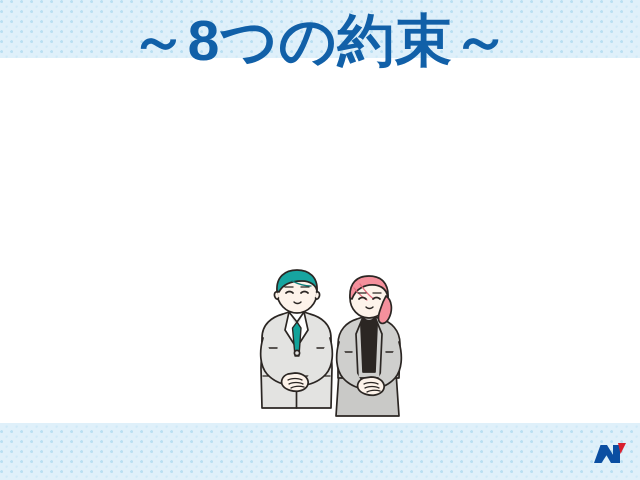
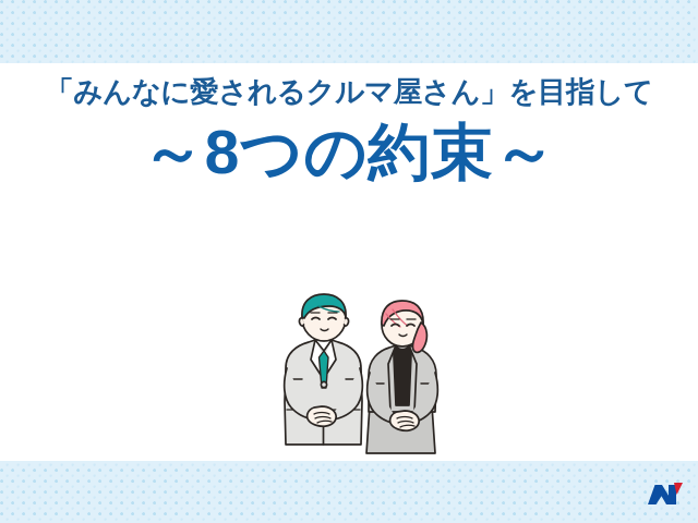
+ 「みんなに愛されるクルマ屋さん」を目指して
  ～8つの約束～
